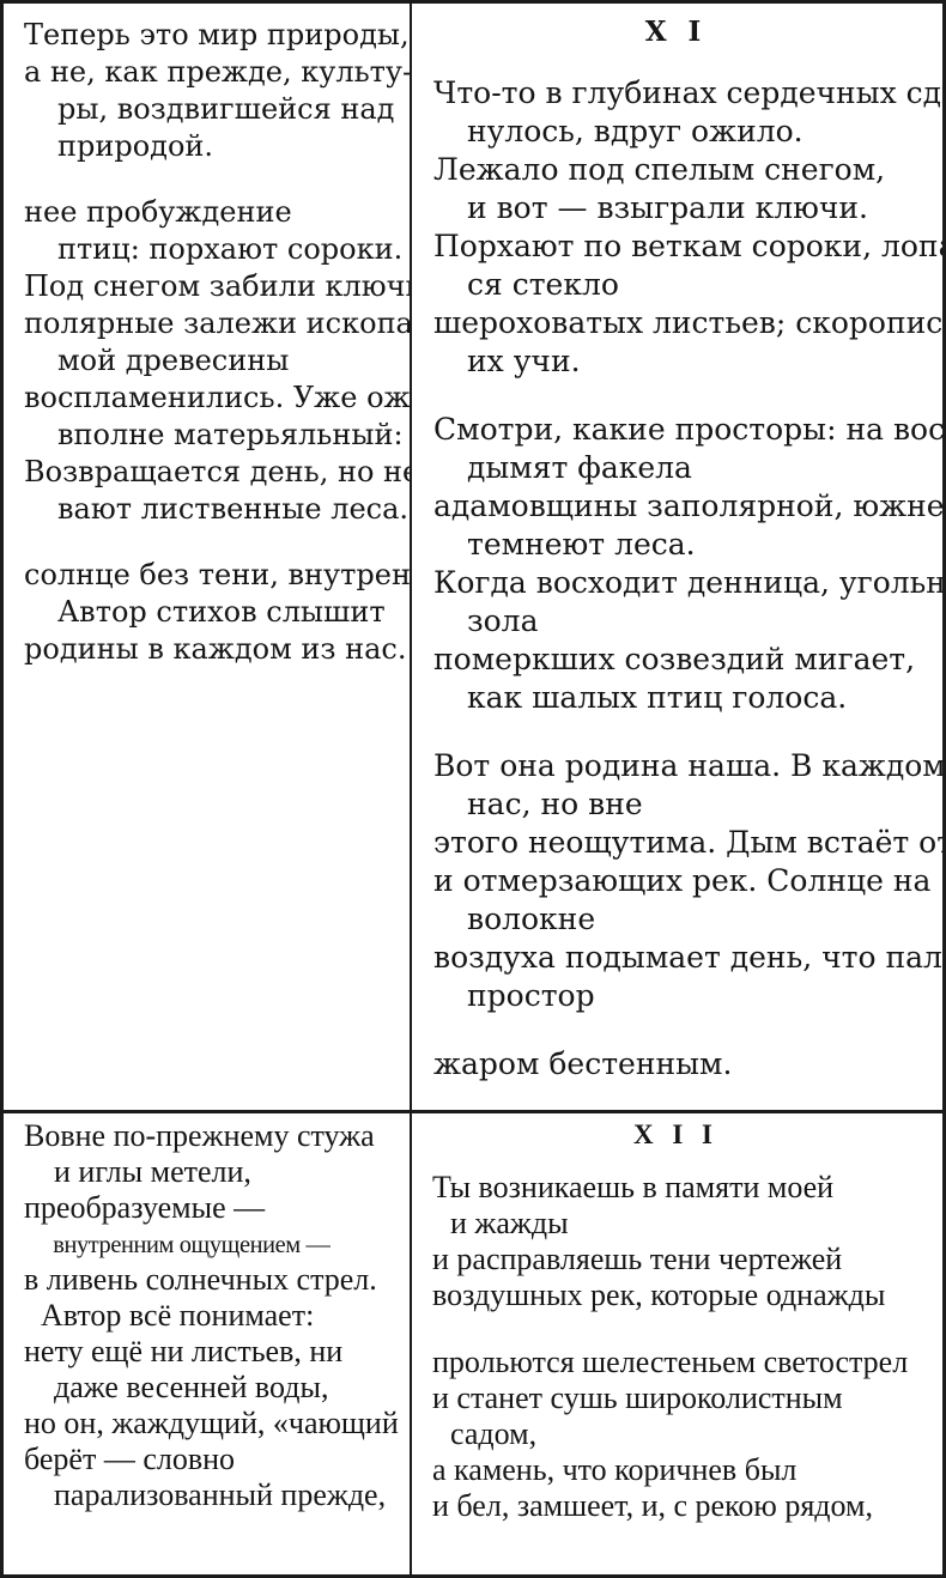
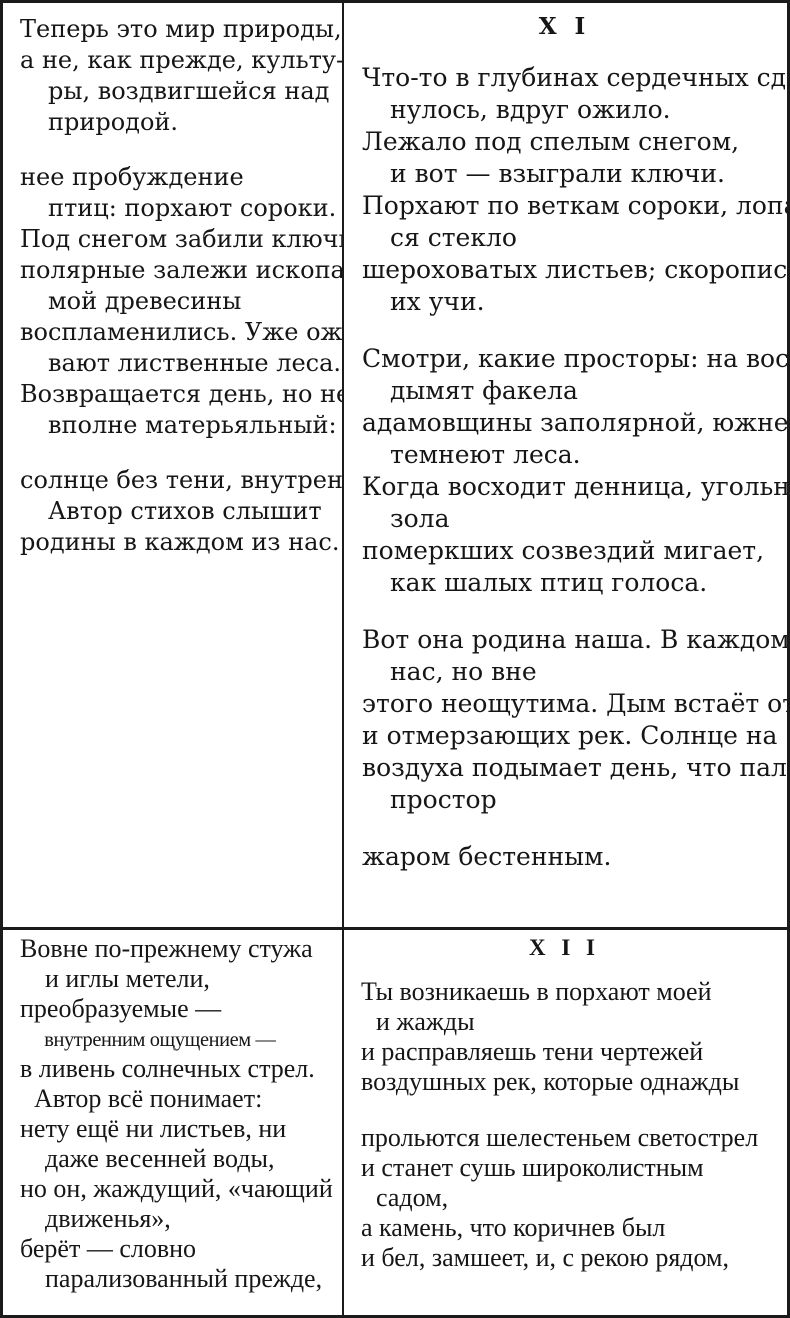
  Теперь это мир природы,
  а не, как прежде, культу-
  ры, воздвигшейся над
  природой.
  нее пробуждение
  птиц: порхают сороки.
  Под снегом забили ключ
  полярные залежи ископа
  мой древесины
  воспламенились. Уже ож
- вполне матерьяльный:
+ вают лиственные леса.
  Возвращается день, но н
- вают лиственные леса.
+ вполне матерьяльный:
  солнце без тени, внутрен
  Автор стихов слышит
  родины в каждом из нас.
  X I
  Что-то в глубинах сердечных сд
  нулось, вдруг ожило.
  Лежало под спелым снегом,
  и вот — взыграли ключи.
  Порхают по веткам сороки, лоп
  ся стекло
  шероховатых листьев; скоропис
  их учи.
  Смотри, какие просторы: на вос
  дымят факела
  адамовщины заполярной, южне
  темнеют леса.
  Когда восходит денница, угольн
  зола
  померкших созвездий мигает,
  как шалых птиц голоса.
  Вот она родина наша. В каждом
  нас, но вне
  этого неощутима. Дым встаёт о
  и отмерзающих рек. Солнце на
- волокне
  воздуха подымает день, что пал
  простор
  жаром бестенным.
  Вовне по-прежнему стужа
  и иглы метели,
  преобразуемые —
  внутренним ощущением —
  в ливень солнечных стрел.
  Автор всё понимает:
  нету ещё ни листьев, ни
  даже весенней воды,
  но он, жаждущий, «чающий
+ движенья»,
  берёт — словно
  парализованный прежде,
  X I I
- Ты возникаешь в памяти моей
+ Ты возникаешь в порхают моей
  и жажды
  и расправляешь тени чертежей
  воздушных рек, которые однажды
  прольются шелестеньем светострел
  и станет сушь широколистным
  садом,
  а камень, что коричнев был
  и бел, замшеет, и, с рекою рядом,
